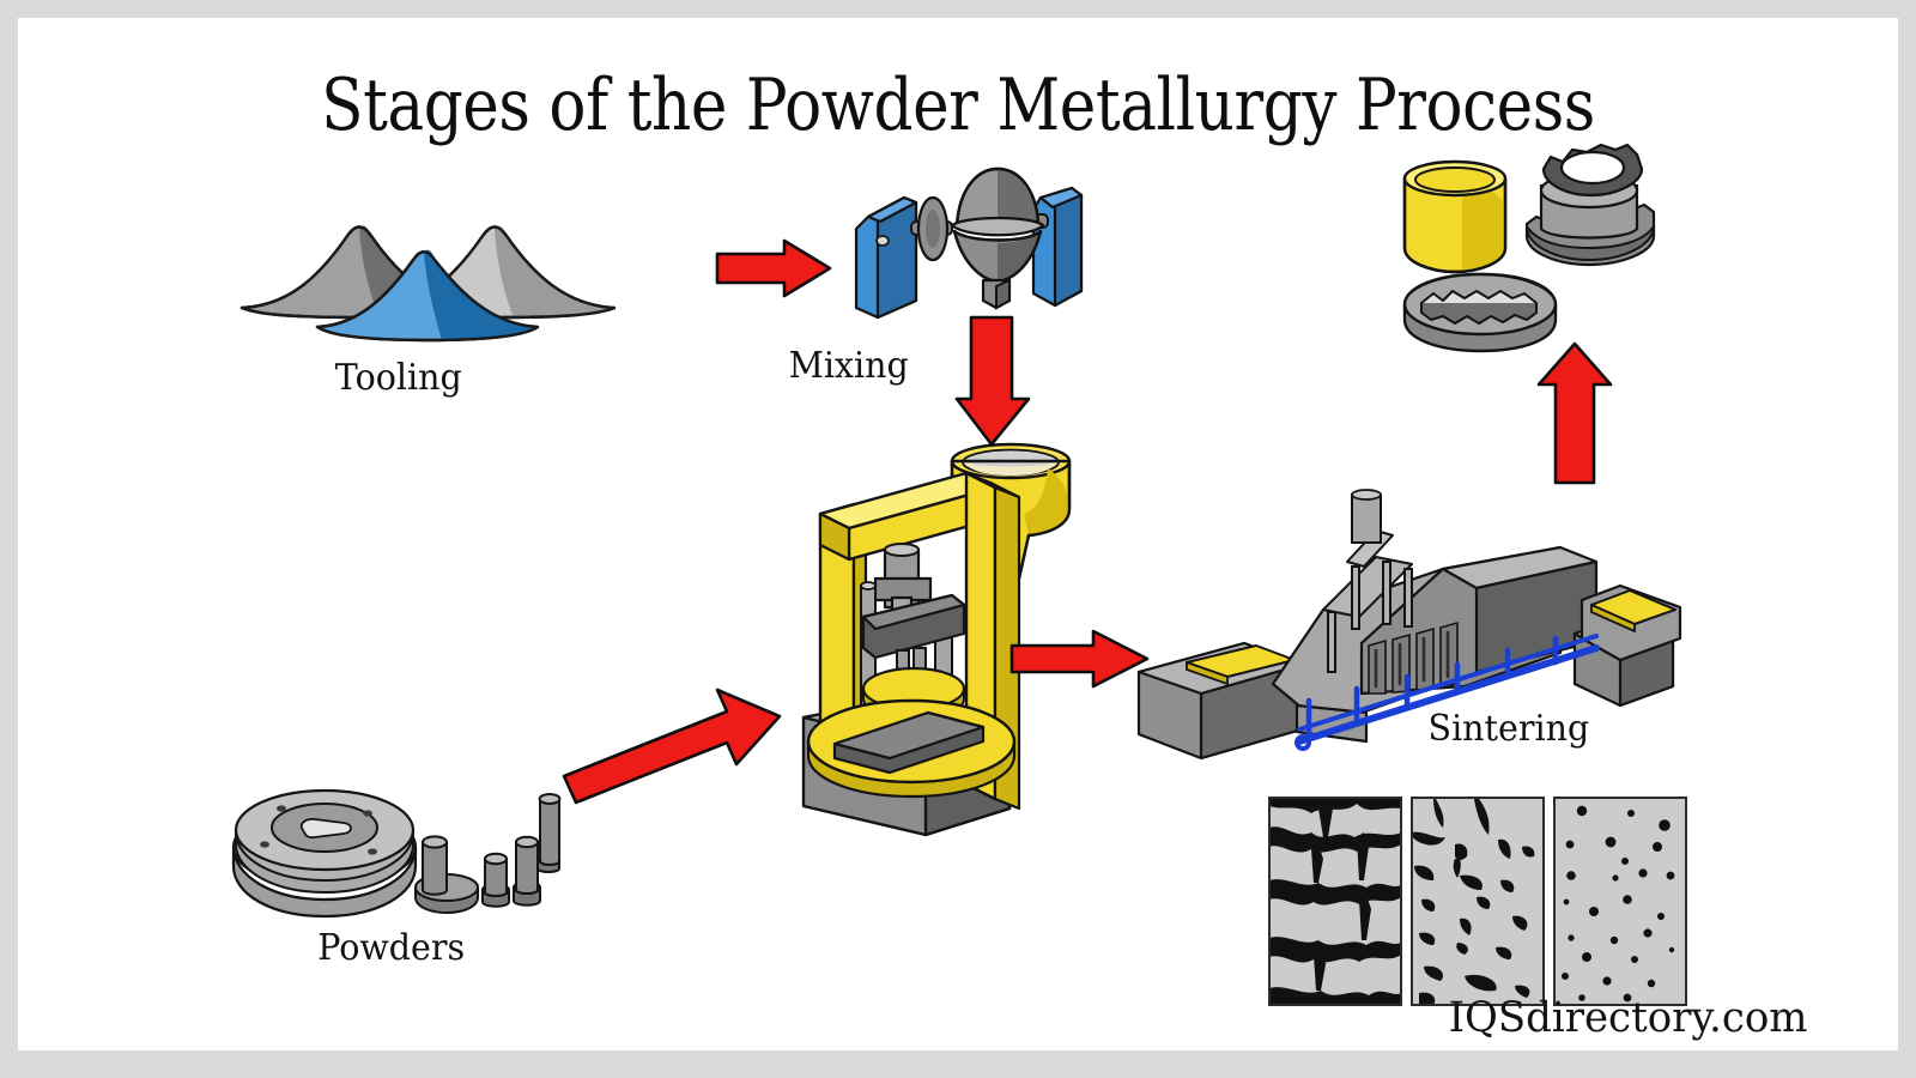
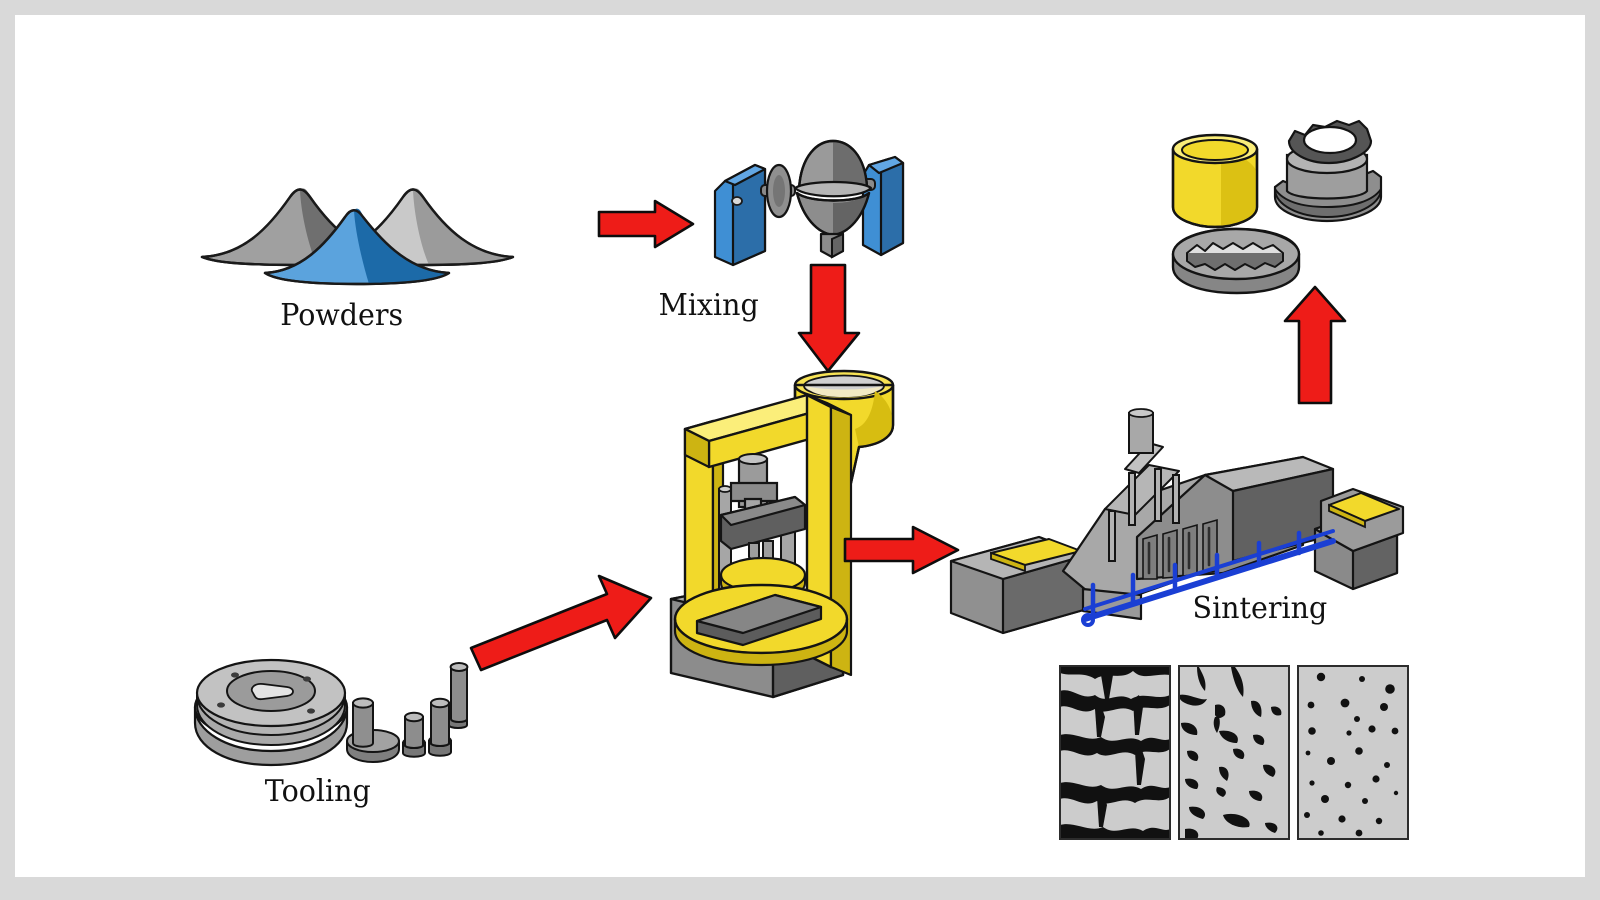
- Stages of the Powder Metallurgy Process
- Tooling
+ Powders
  Mixing
- Powders
+ Tooling
  Sintering
- IQSdirectory.com
